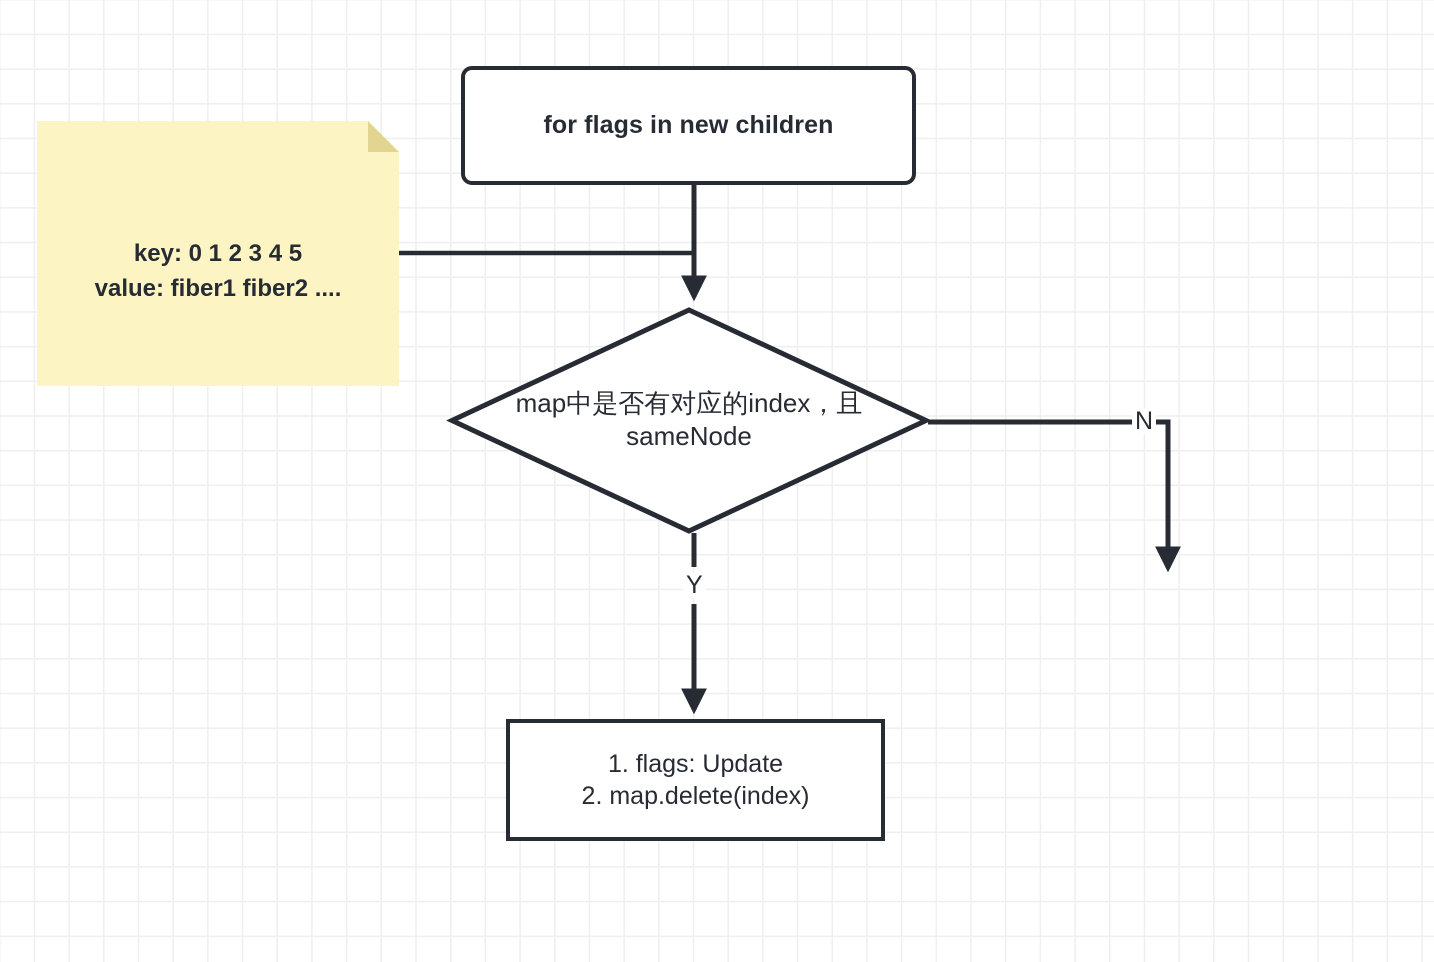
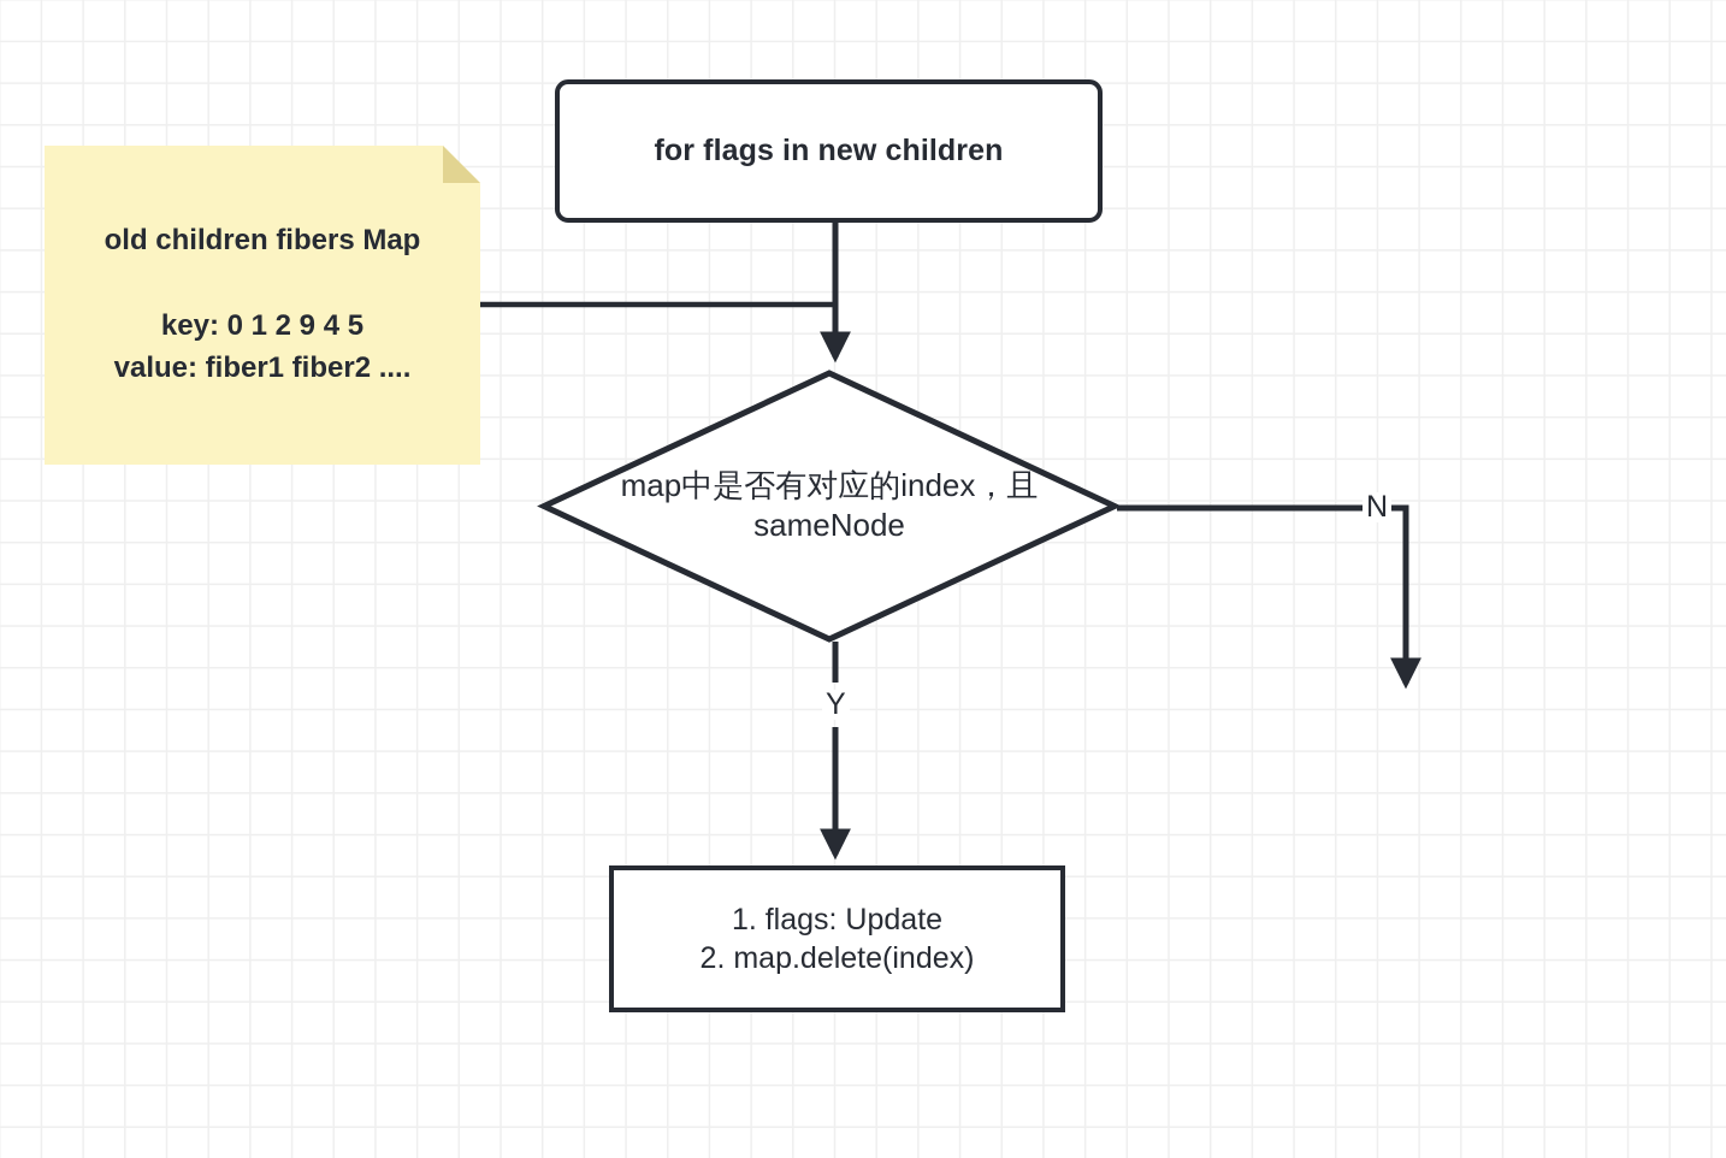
+ old children fibers Map
- key: 0 1 2 3 4 5
+ key: 0 1 2 9 4 5
  value: fiber1 fiber2 ....
  for flags in new children
  map中是否有对应的index，且
  sameNode
  Y
  N
  1. flags: Update
  2. map.delete(index)
